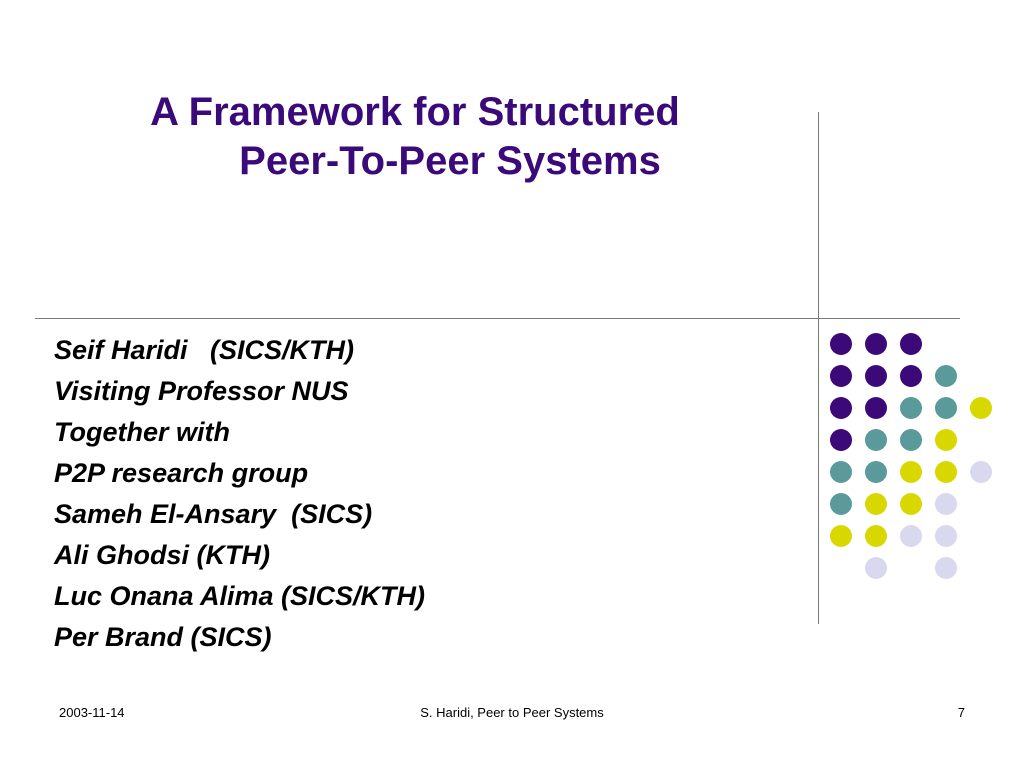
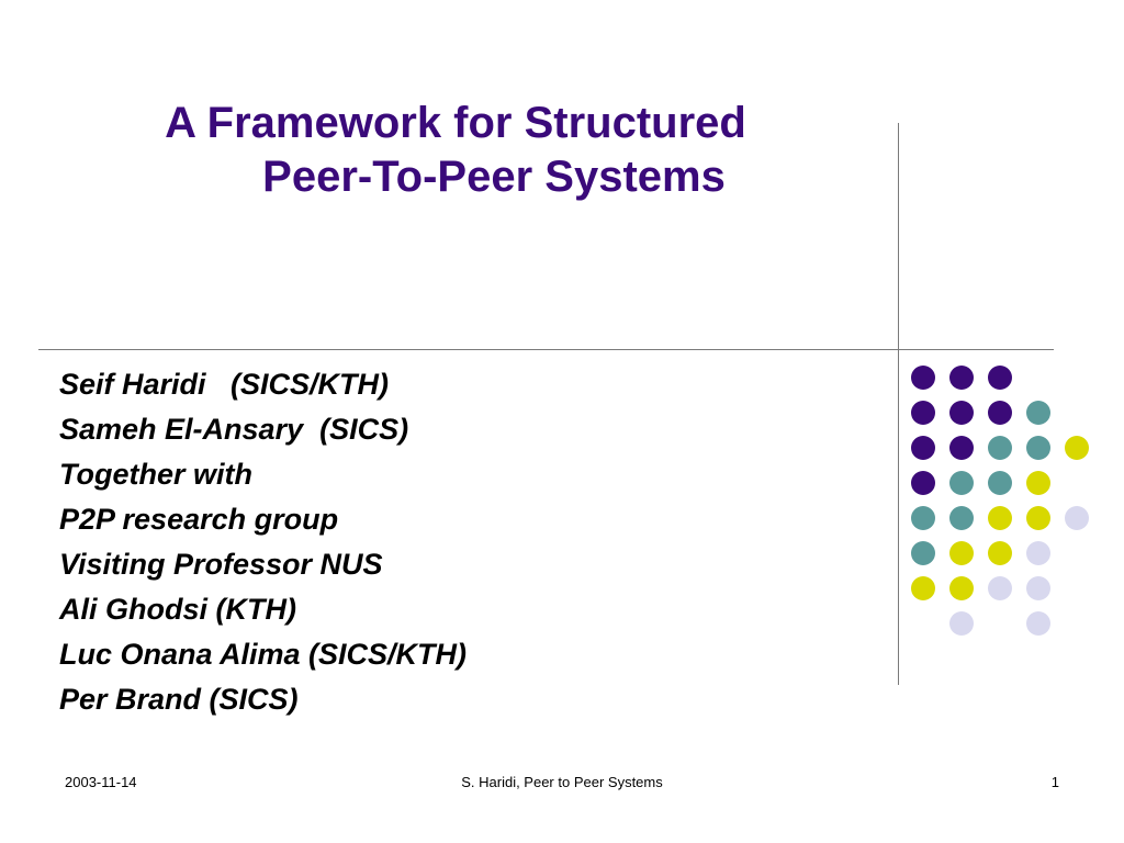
  A Framework for Structured
  Peer-To-Peer Systems
  Seif Haridi (SICS/KTH)
- Visiting Professor NUS
+ Sameh El-Ansary (SICS)
  Together with
  P2P research group
- Sameh El-Ansary (SICS)
+ Visiting Professor NUS
  Ali Ghodsi (KTH)
  Luc Onana Alima (SICS/KTH)
  Per Brand (SICS)
  2003-11-14
  S. Haridi, Peer to Peer Systems
- 7
+ 1
